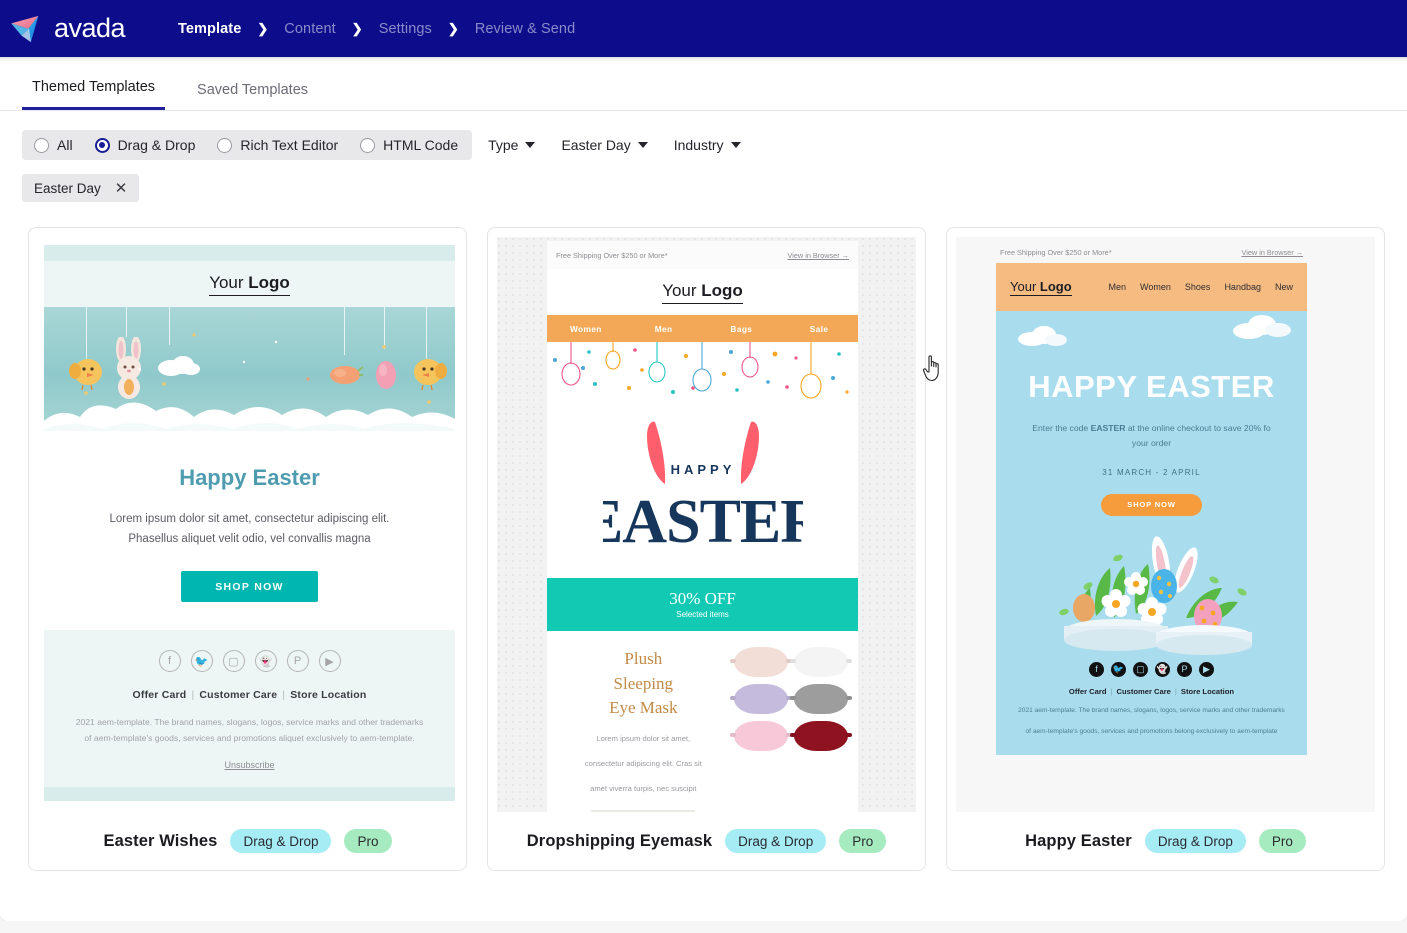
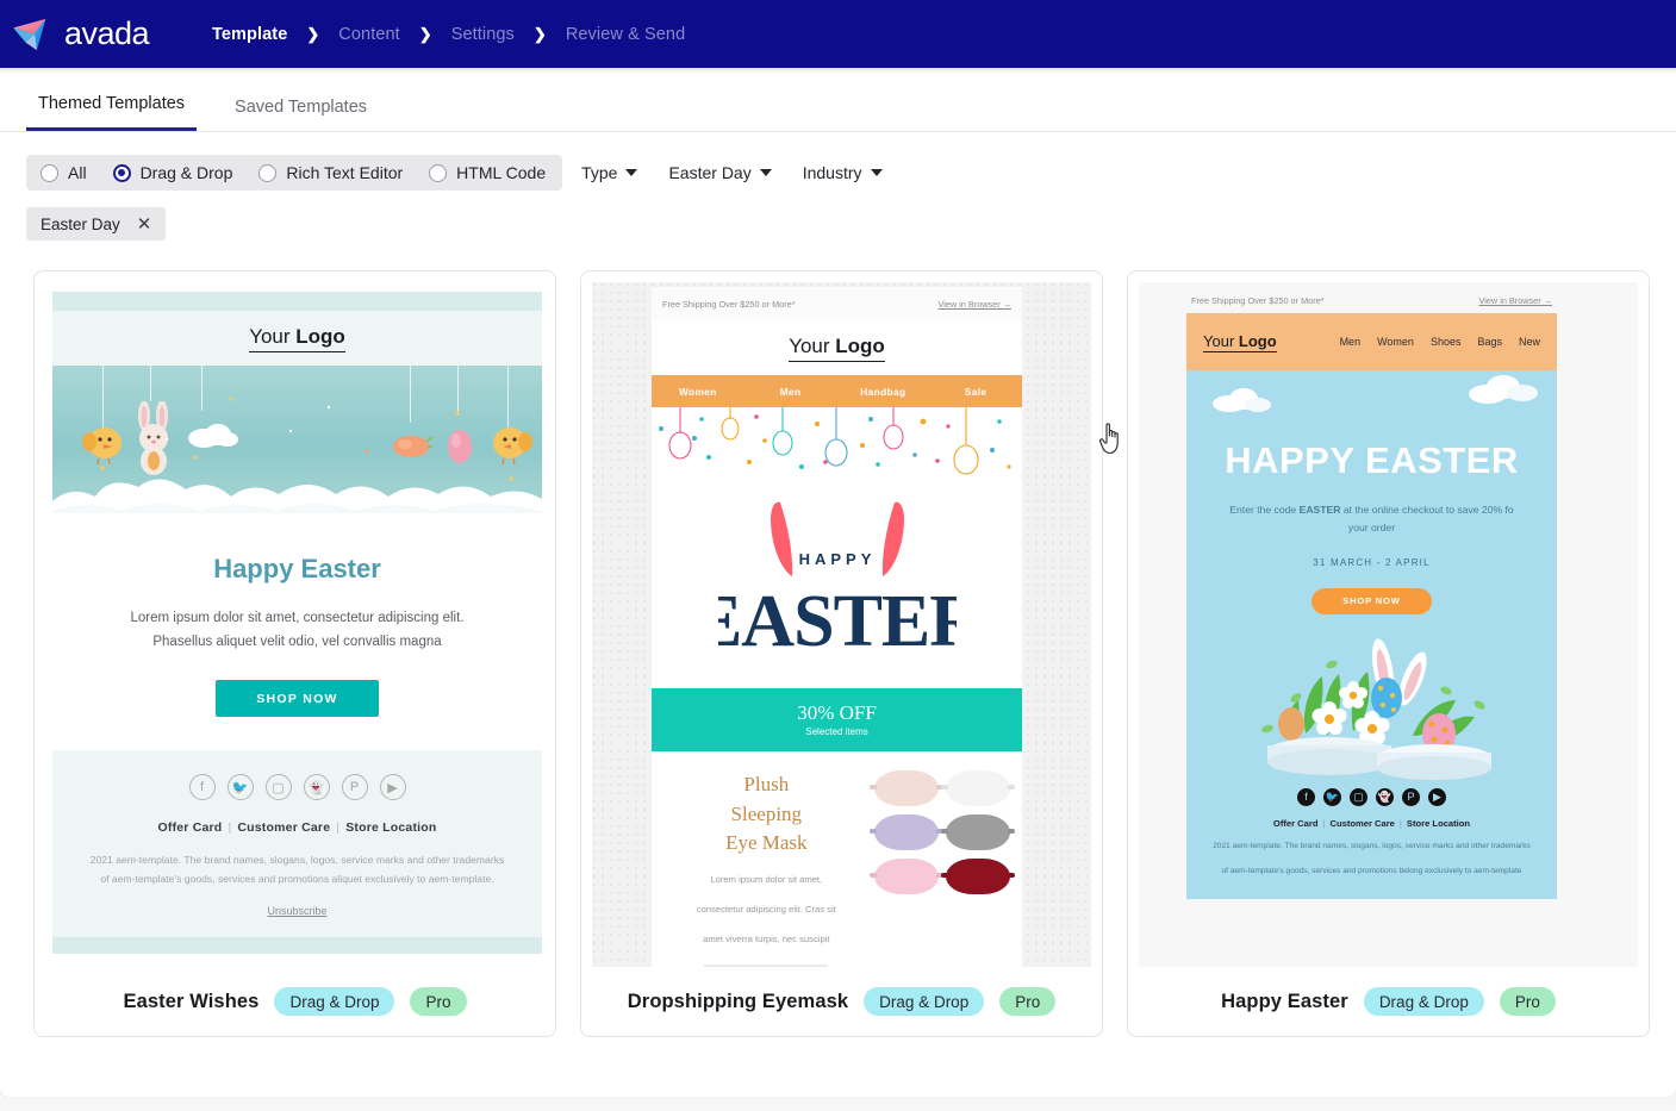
  avada
  Template
  ❯
  Content
  ❯
  Settings
  ❯
  Review & Send
  Themed Templates
  Saved Templates
  All
  Drag & Drop
  Rich Text Editor
  HTML Code
  Type
  Easter Day
  Industry
  Easter Day
  ✕
  Your Logo
  Happy Easter
  Lorem ipsum dolor sit amet, consectetur adipiscing elit.
  Phasellus aliquet velit odio, vel convallis magna
  SHOP NOW
  f
  🐦
  ▢
  👻
  P
  ▶
  Offer Card | Customer Care | Store Location
  2021 aem-template. The brand names, slogans, logos, service marks and other trademarks
  of aem-template's goods, services and promotions aliquet exclusively to aem-template.
  Unsubscribe
  Easter Wishes
  Drag & Drop
  Pro
  Free Shipping Over $250 or More*
  View in Browser →
  Your Logo
  Women
  Men
- Bags
+ Handbag
  Sale
  HAPPY
  EASTER
  30% OFF
  Selected items
  Plush
  Sleeping
  Eye Mask
  Lorem ipsum dolor sit amet,
  consectetur adipiscing elit. Cras sit
  amet viverra turpis, nec suscipit
  Dropshipping Eyemask
  Drag & Drop
  Pro
  Free Shipping Over $250 or More*
  View in Browser →
  Your Logo
  Men
  Women
  Shoes
- Handbag
+ Bags
  New
  HAPPY EASTER
  Enter the code EASTER at the online checkout to save 20% fo your order
  31 MARCH - 2 APRIL
  SHOP NOW
  f
  🐦
  ▢
  👻
  P
  ▶
  Offer Card | Customer Care Store Location
  Happy Easter
  Drag & Drop
  Pro
